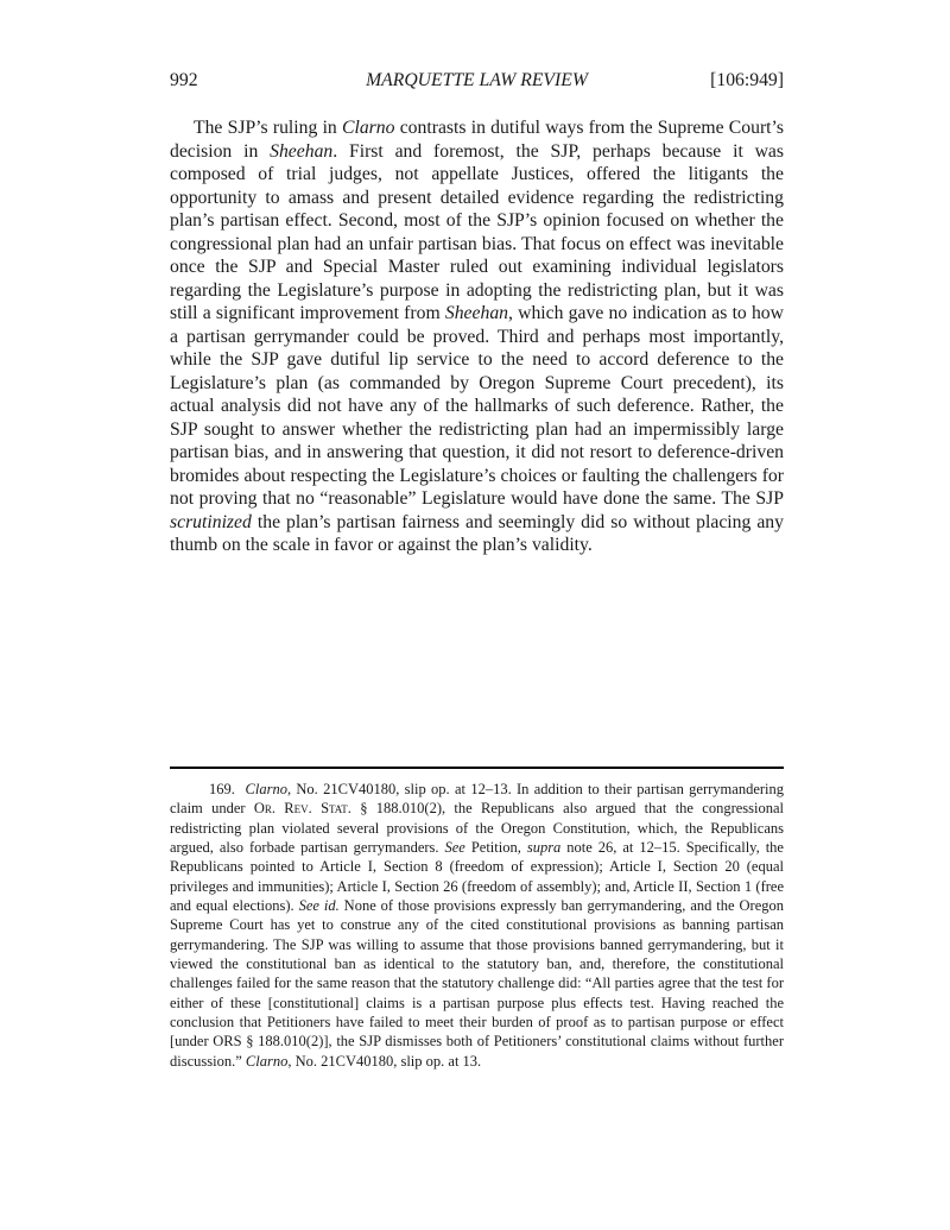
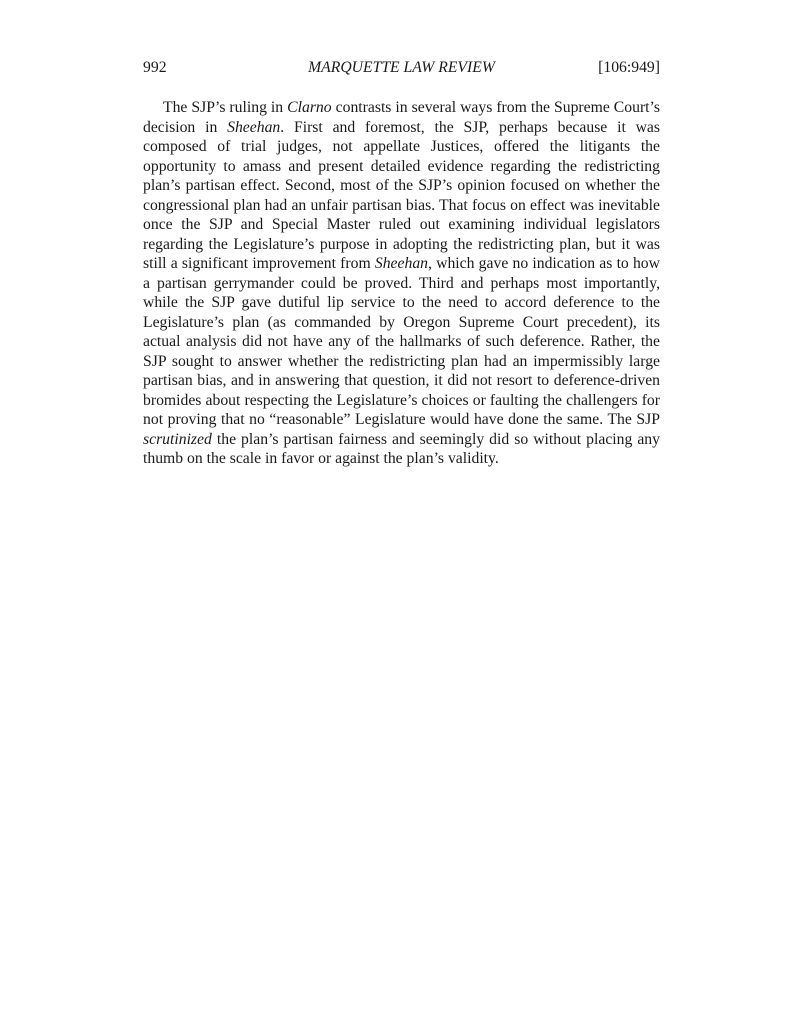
  992
  MARQUETTE LAW REVIEW
  [106:949]
- The SJP’s ruling in Clarno contrasts in dutiful ways from the Supreme Court’s decision in Sheehan. First and foremost, the SJP, perhaps because it was composed of trial judges, not appellate Justices, offered the litigants the opportunity to amass and present detailed evidence regarding the redistricting plan’s partisan effect. Second, most of the SJP’s opinion focused on whether the congressional plan had an unfair partisan bias. That focus on effect was inevitable once the SJP and Special Master ruled out examining individual legislators regarding the Legislature’s purpose in adopting the redistricting plan, but it was still a significant improvement from Sheehan, which gave no indication as to how a partisan gerrymander could be proved. Third and perhaps most importantly, while the SJP gave dutiful lip service to the need to accord deference to the Legislature’s plan (as commanded by Oregon Supreme Court precedent), its actual analysis did not have any of the hallmarks of such deference. Rather, the SJP sought to answer whether the redistricting plan had an impermissibly large partisan bias, and in answering that question, it did not resort to deference-driven bromides about respecting the Legislature’s choices or faulting the challengers for not proving that no “reasonable” Legislature would have done the same. The SJP scrutinized the plan’s partisan fairness and seemingly did so without placing any thumb on the scale in favor or against the plan’s validity.
+ The SJP’s ruling in Clarno contrasts in several ways from the Supreme Court’s decision in Sheehan. First and foremost, the SJP, perhaps because it was composed of trial judges, not appellate Justices, offered the litigants the opportunity to amass and present detailed evidence regarding the redistricting plan’s partisan effect. Second, most of the SJP’s opinion focused on whether the congressional plan had an unfair partisan bias. That focus on effect was inevitable once the SJP and Special Master ruled out examining individual legislators regarding the Legislature’s purpose in adopting the redistricting plan, but it was still a significant improvement from Sheehan, which gave no indication as to how a partisan gerrymander could be proved. Third and perhaps most importantly, while the SJP gave dutiful lip service to the need to accord deference to the Legislature’s plan (as commanded by Oregon Supreme Court precedent), its actual analysis did not have any of the hallmarks of such deference. Rather, the SJP sought to answer whether the redistricting plan had an impermissibly large partisan bias, and in answering that question, it did not resort to deference-driven bromides about respecting the Legislature’s choices or faulting the challengers for not proving that no “reasonable” Legislature would have done the same. The SJP scrutinized the plan’s partisan fairness and seemingly did so without placing any thumb on the scale in favor or against the plan’s validity.
- 169. Clarno, No. 21CV40180, slip op. at 12–13. In addition to their partisan gerrymandering claim under Or. Rev. Stat. § 188.010(2), the Republicans also argued that the congressional redistricting plan violated several provisions of the Oregon Constitution, which, the Republicans argued, also forbade partisan gerrymanders. See Petition, supra note 26, at 12–15. Specifically, the Republicans pointed to Article I, Section 8 (freedom of expression); Article I, Section 20 (equal privileges and immunities); Article I, Section 26 (freedom of assembly); and, Article II, Section 1 (free and equal elections). See id. None of those provisions expressly ban gerrymandering, and the Oregon Supreme Court has yet to construe any of the cited constitutional provisions as banning partisan gerrymandering. The SJP was willing to assume that those provisions banned gerrymandering, but it viewed the constitutional ban as identical to the statutory ban, and, therefore, the constitutional challenges failed for the same reason that the statutory challenge did: “All parties agree that the test for either of these [constitutional] claims is a partisan purpose plus effects test. Having reached the conclusion that Petitioners have failed to meet their burden of proof as to partisan purpose or effect [under ORS § 188.010(2)], the SJP dismisses both of Petitioners’ constitutional claims without further discussion.” Clarno, No. 21CV40180, slip op. at 13.
